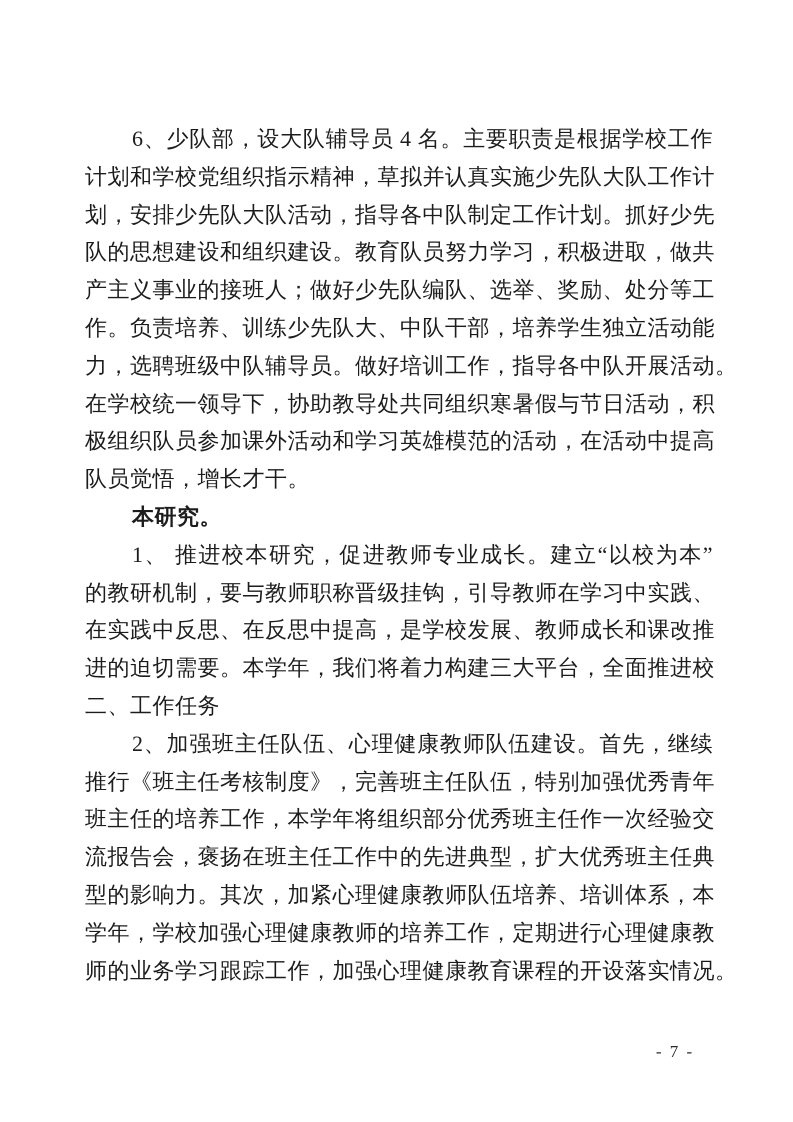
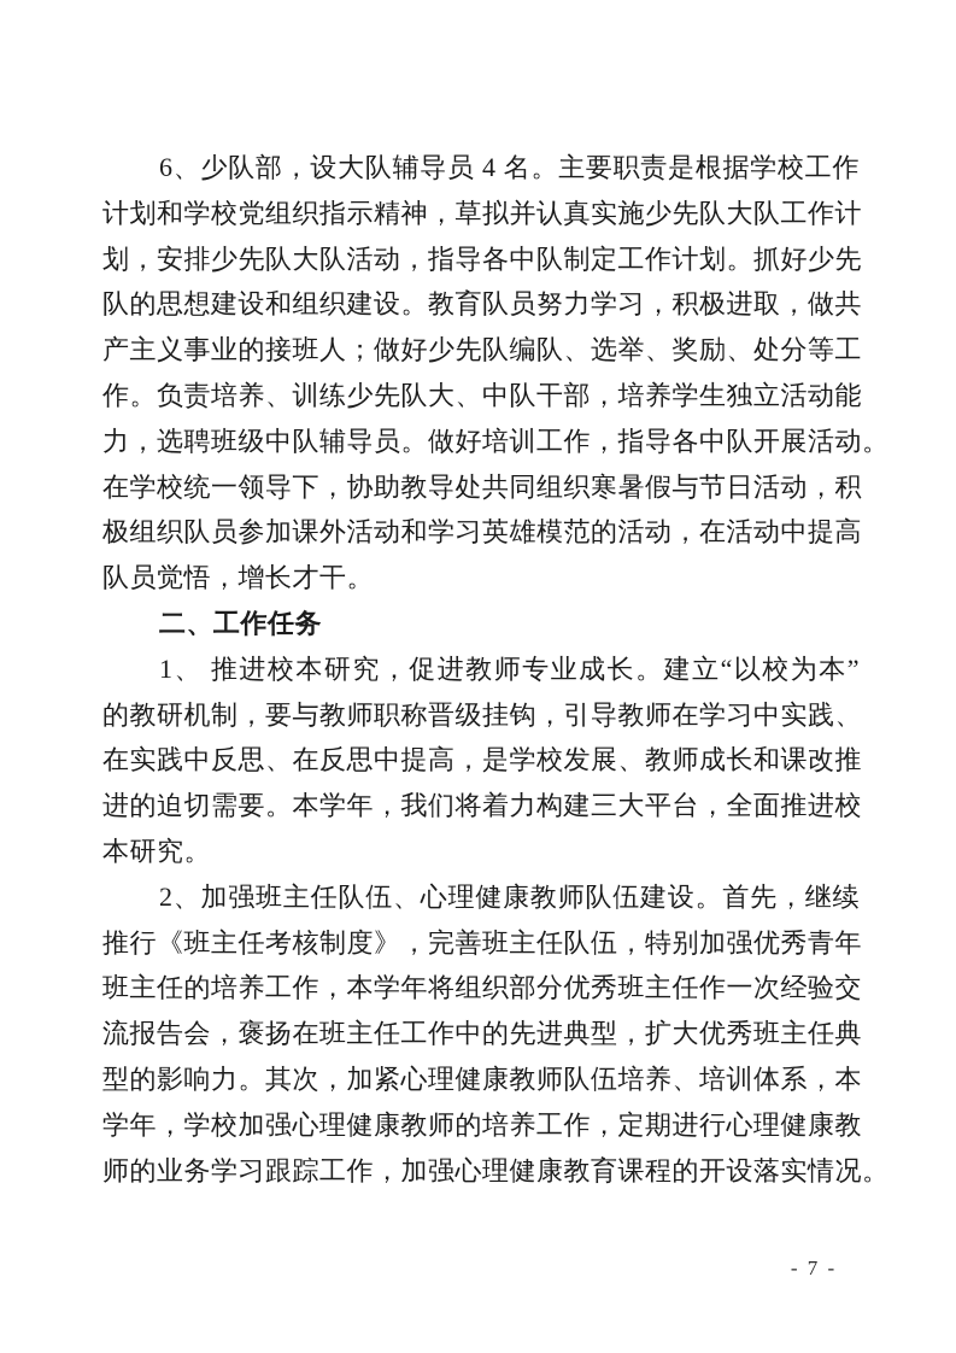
  6、少队部，设大队辅导员 4 名。主要职责是根据学校工作
  计划和学校党组织指示精神，草拟并认真实施少先队大队工作计
  划，安排少先队大队活动，指导各中队制定工作计划。抓好少先
  队的思想建设和组织建设。教育队员努力学习，积极进取，做共
  产主义事业的接班人；做好少先队编队、选举、奖励、处分等工
  作。负责培养、训练少先队大、中队干部，培养学生独立活动能
  力，选聘班级中队辅导员。做好培训工作，指导各中队开展活动。
  在学校统一领导下，协助教导处共同组织寒暑假与节日活动，积
  极组织队员参加课外活动和学习英雄模范的活动，在活动中提高
  队员觉悟，增长才干。
- 本研究。
+ 二、工作任务
  1、 推进校本研究，促进教师专业成长。建立“以校为本”
  的教研机制，要与教师职称晋级挂钩，引导教师在学习中实践、
  在实践中反思、在反思中提高，是学校发展、教师成长和课改推
  进的迫切需要。本学年，我们将着力构建三大平台，全面推进校
- 二、工作任务
+ 本研究。
  2、加强班主任队伍、心理健康教师队伍建设。首先，继续
  推行《班主任考核制度》，完善班主任队伍，特别加强优秀青年
  班主任的培养工作，本学年将组织部分优秀班主任作一次经验交
  流报告会，褒扬在班主任工作中的先进典型，扩大优秀班主任典
  型的影响力。其次，加紧心理健康教师队伍培养、培训体系，本
  学年，学校加强心理健康教师的培养工作，定期进行心理健康教
  师的业务学习跟踪工作，加强心理健康教育课程的开设落实情况。
  - 7 -
